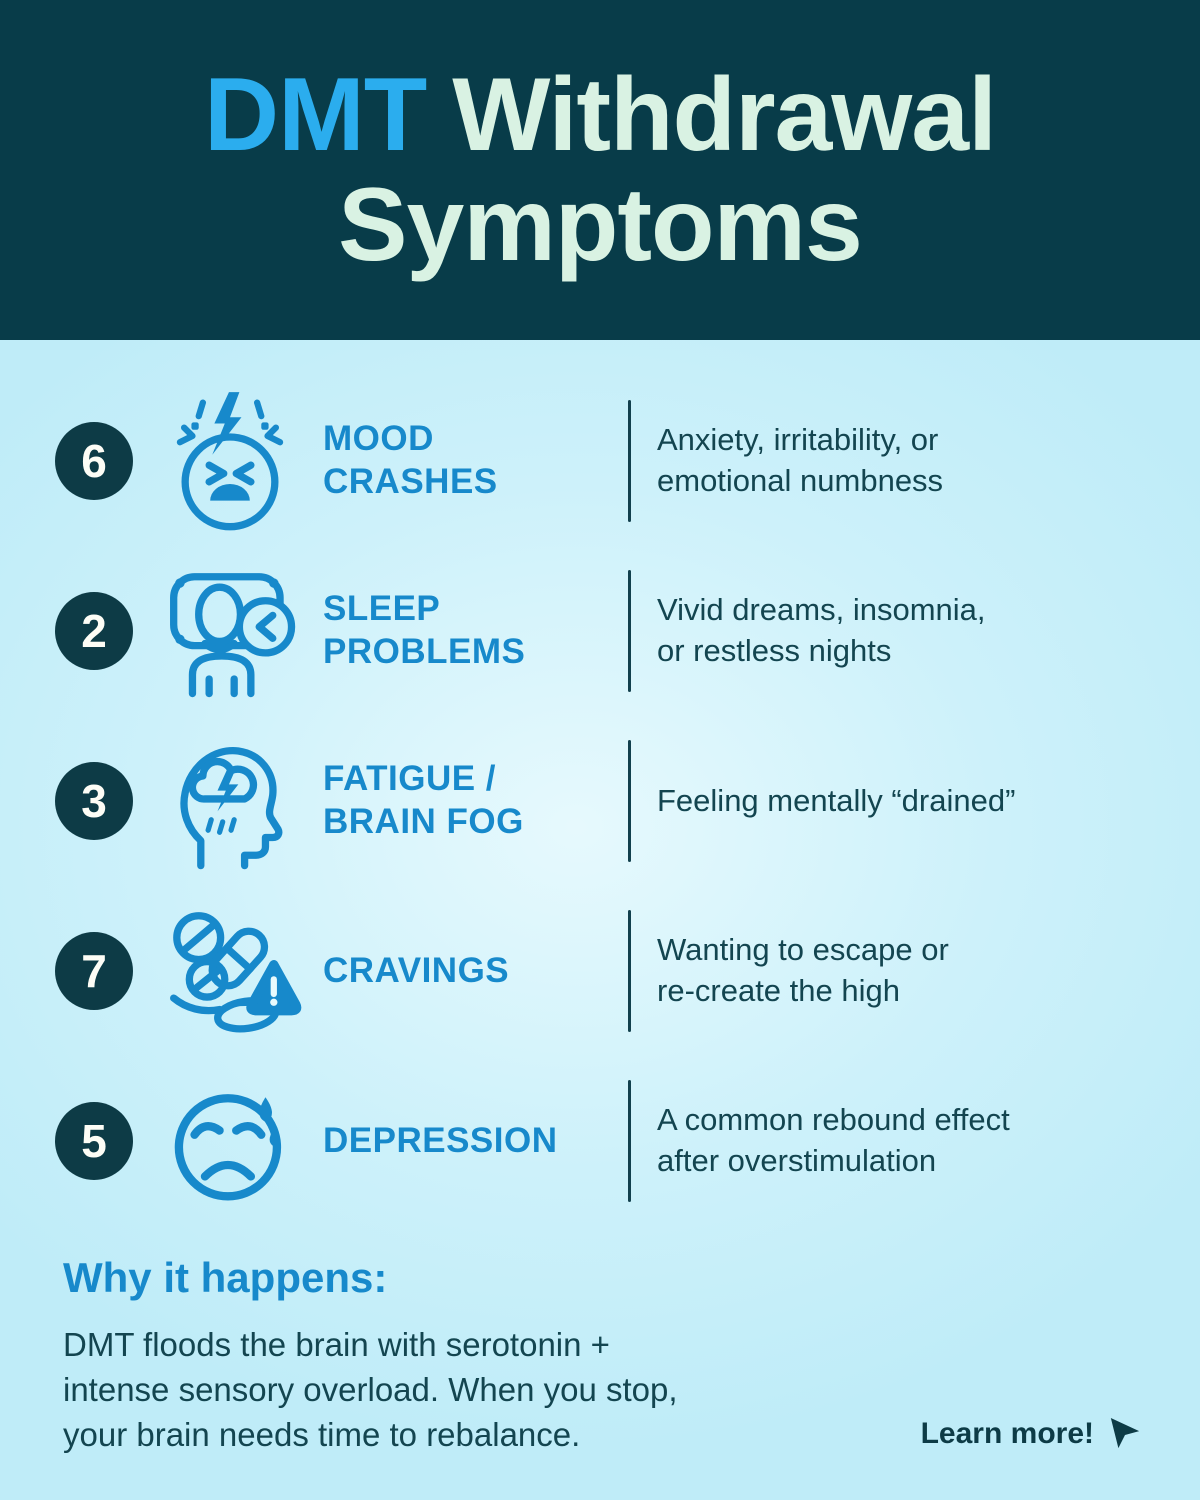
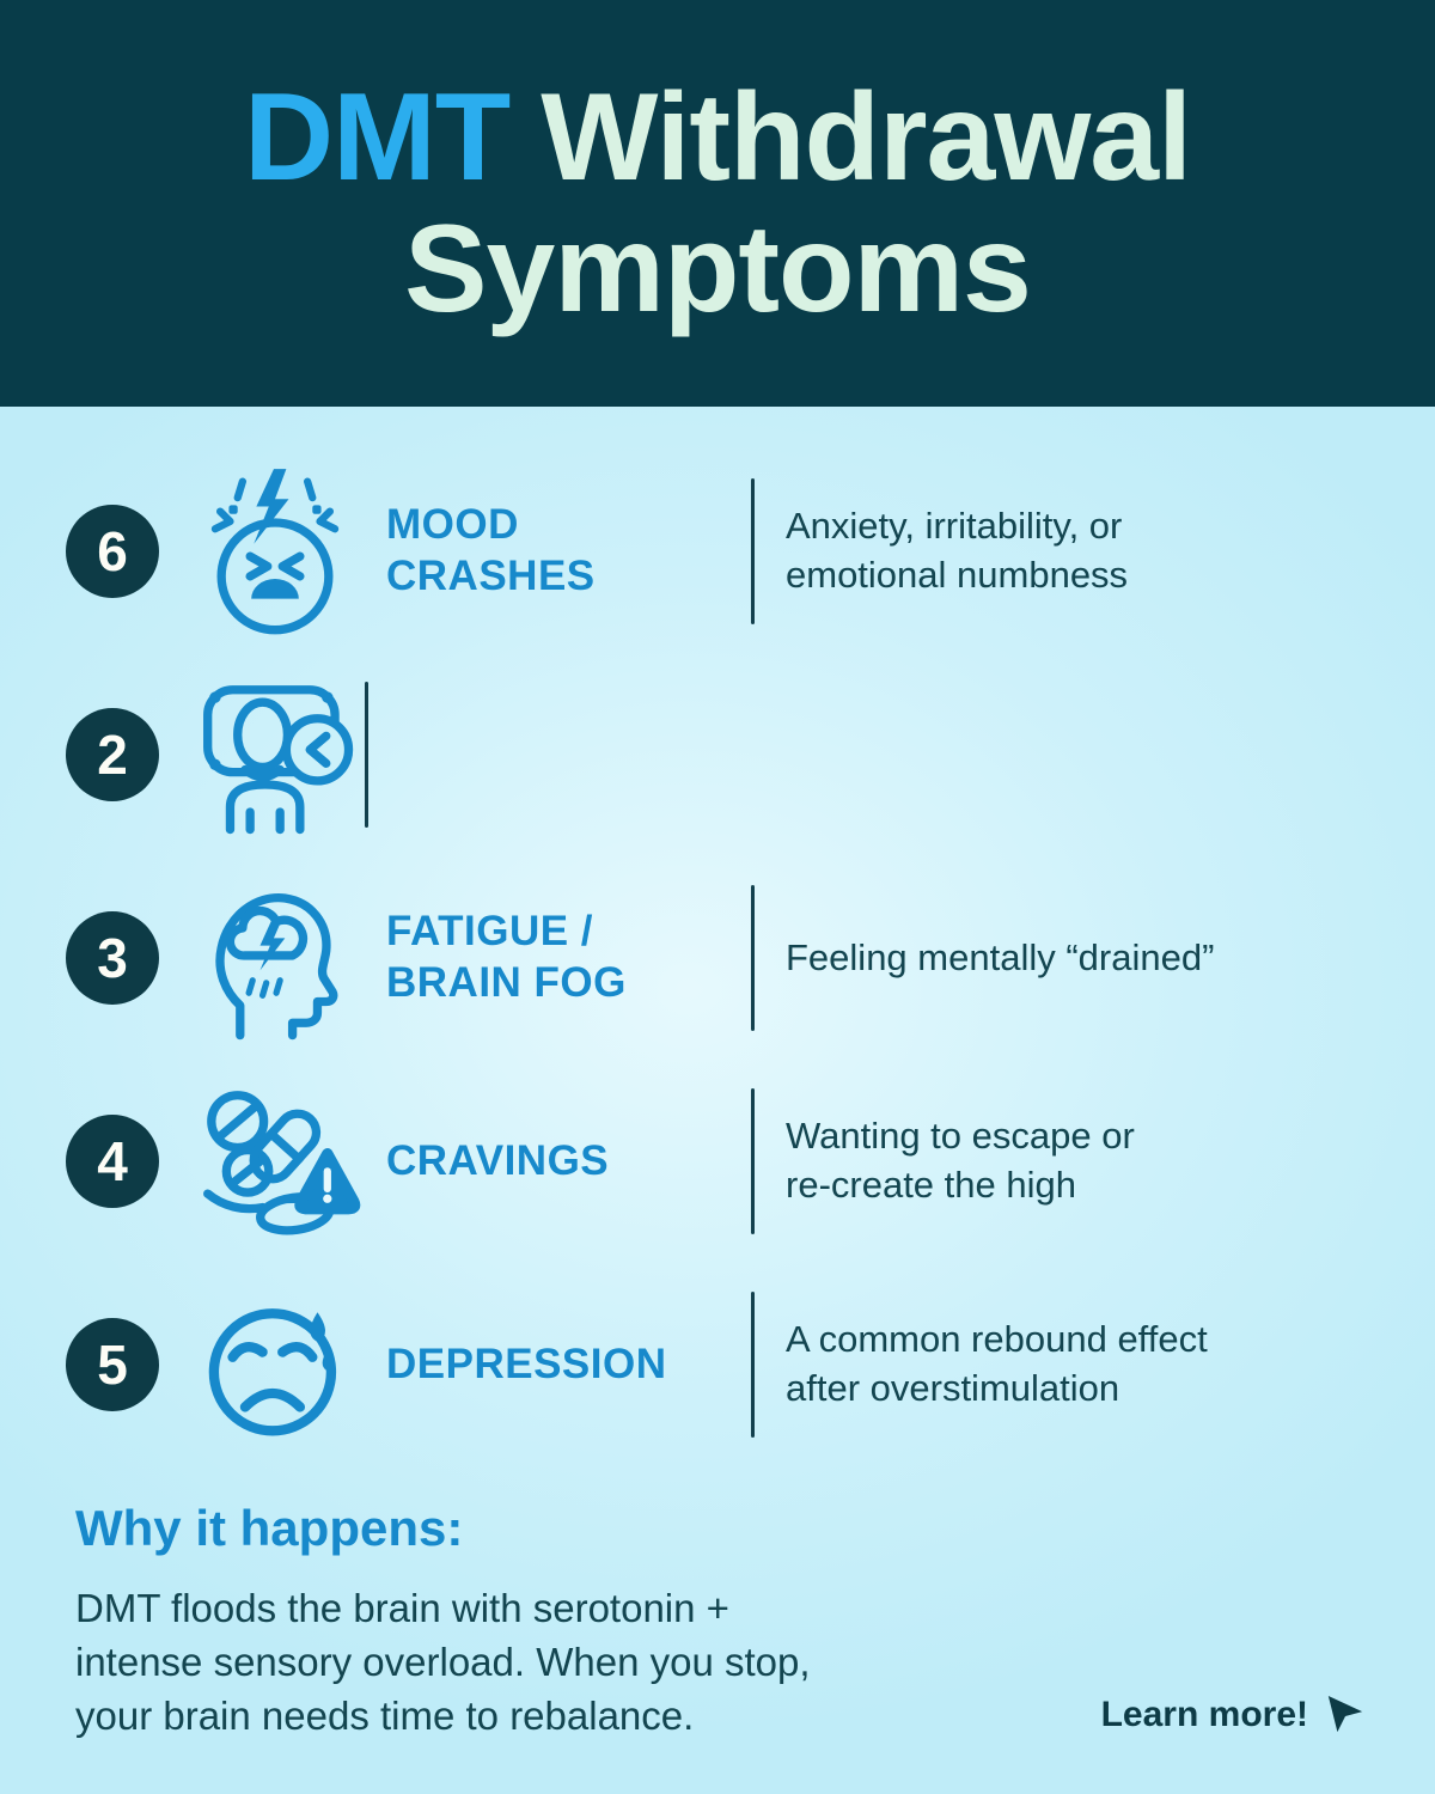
  DMT Withdrawal
  Symptoms
  6
  MOOD
  CRASHES
  Anxiety, irritability, or
  emotional numbness
  2
- SLEEP
- PROBLEMS
- Vivid dreams, insomnia,
- or restless nights
  3
  FATIGUE /
  BRAIN FOG
  Feeling mentally “drained”
- 7
+ 4
  CRAVINGS
  Wanting to escape or
  re-create the high
  5
  DEPRESSION
  A common rebound effect
  after overstimulation
  Why it happens:
  DMT floods the brain with serotonin +
  intense sensory overload. When you stop,
  your brain needs time to rebalance.
  Learn more!
